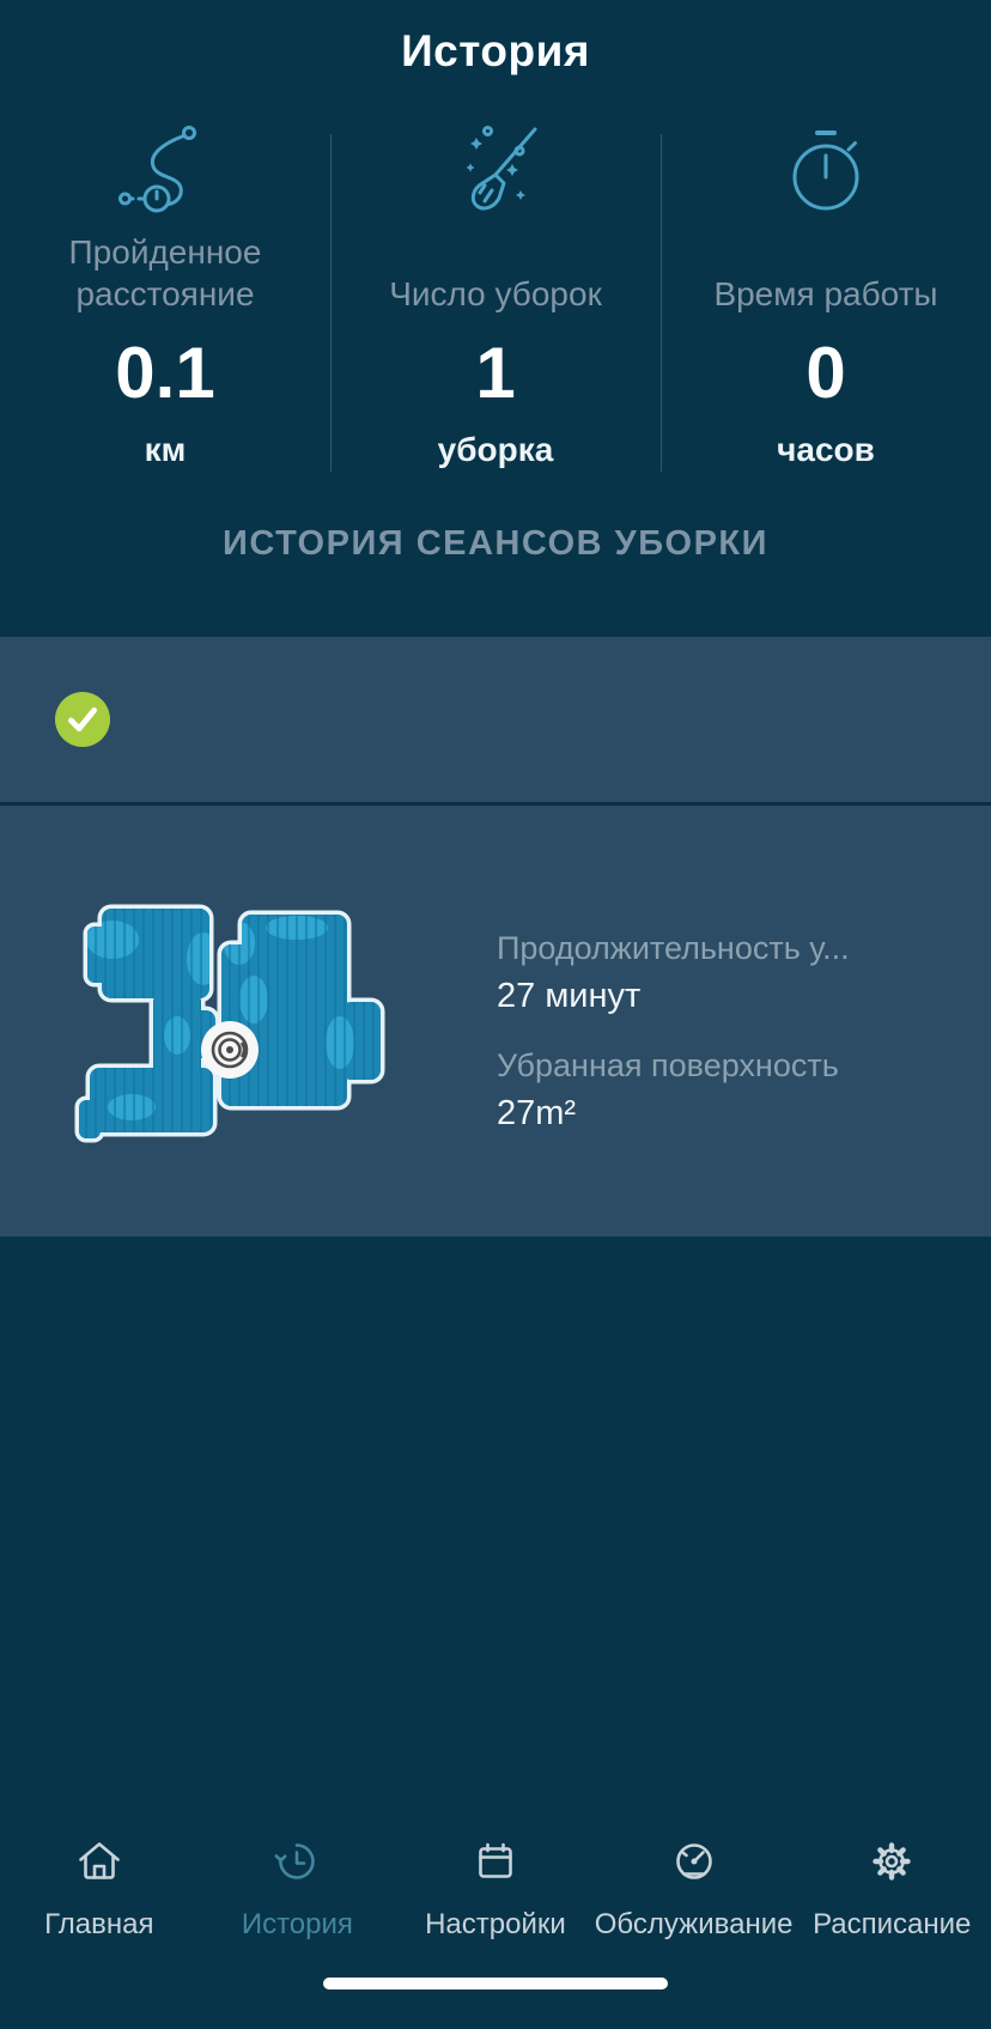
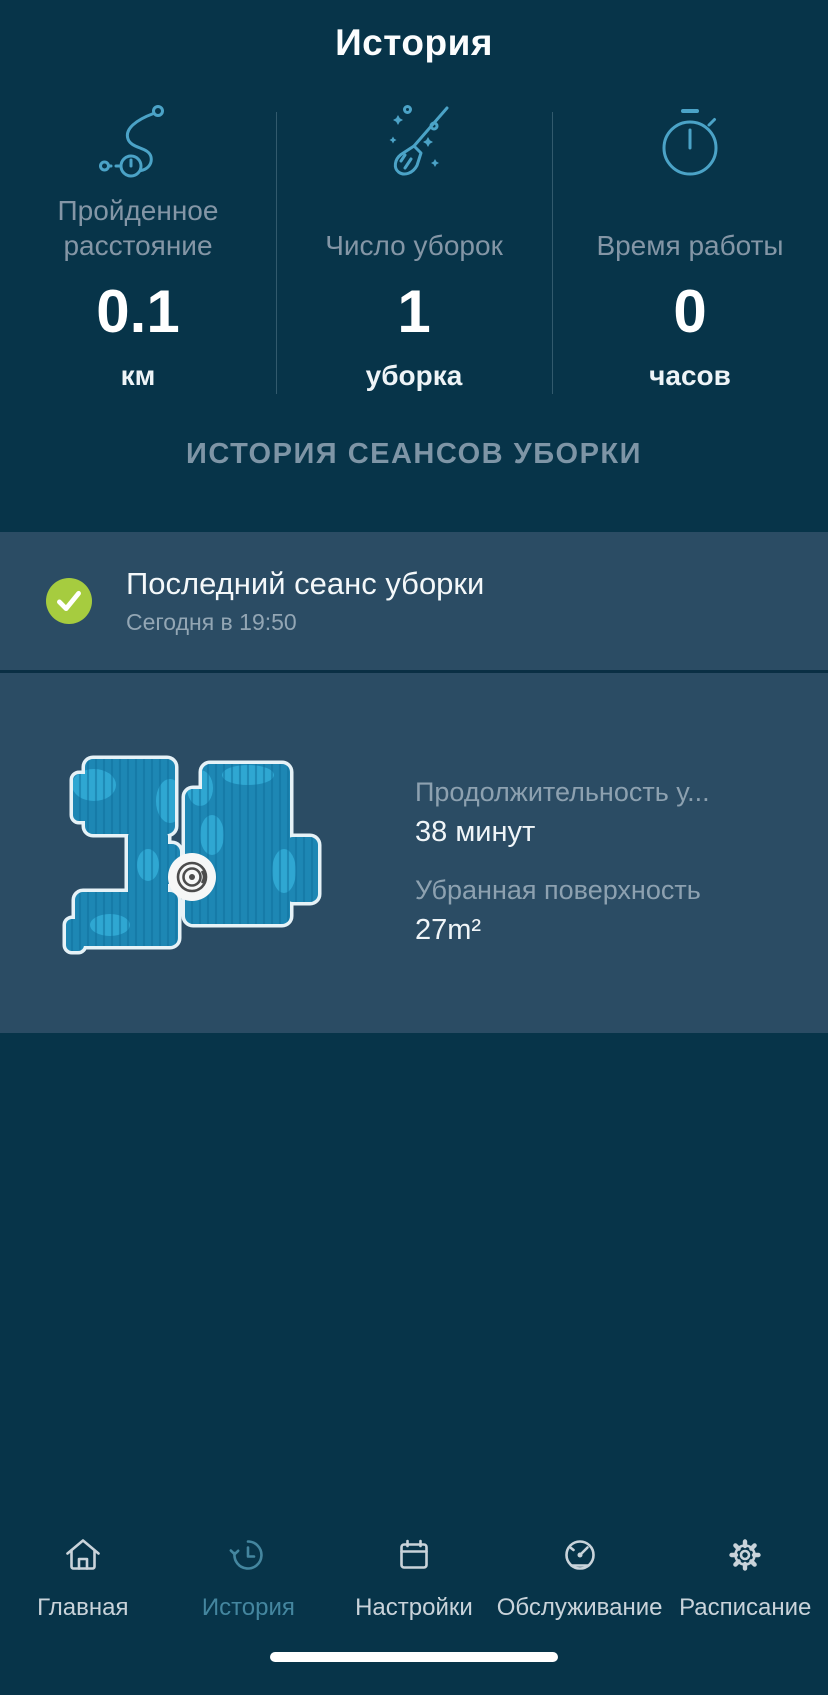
  История
  Пройденное расстояние
  0.1
  км
  Число уборок
  1
  уборка
  Время работы
  0
  часов
  ИСТОРИЯ СЕАНСОВ УБОРКИ
+ Последний сеанс уборки
+ Сегодня в 19:50
  Продолжительность у...
- 27 минут
+ 38 минут
  Убранная поверхность
  27m²
  Главная
  История
  Настройки
  Обслуживание
  Расписание
